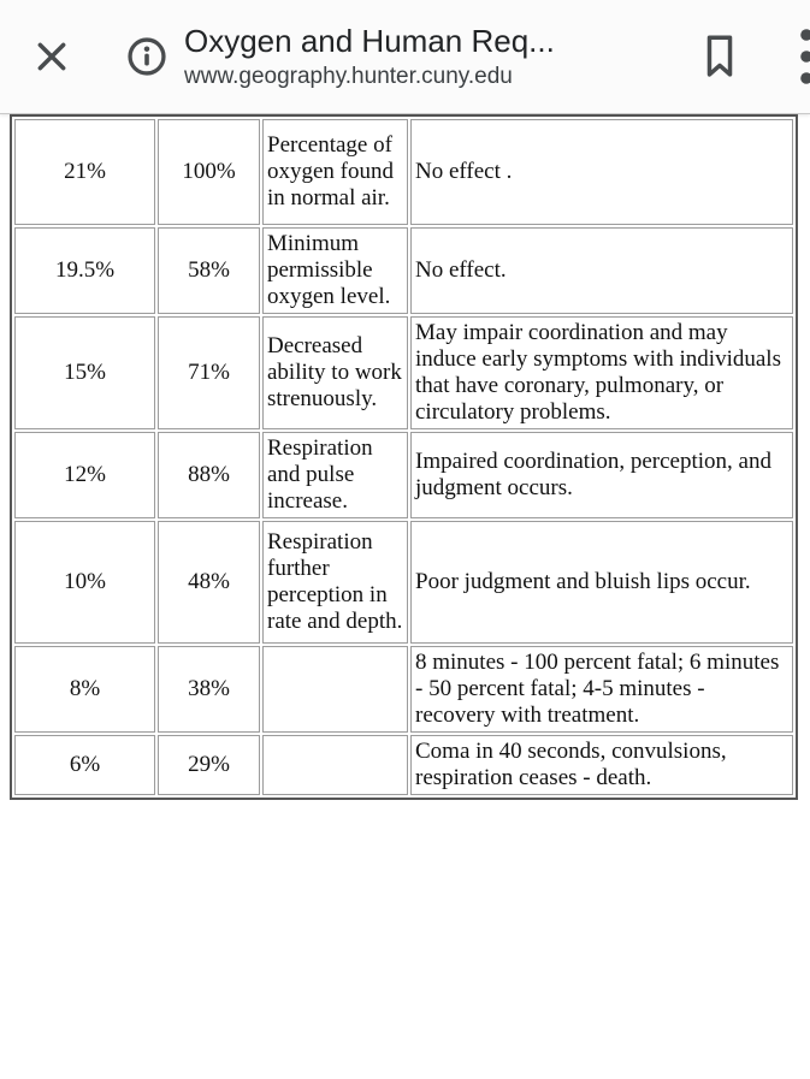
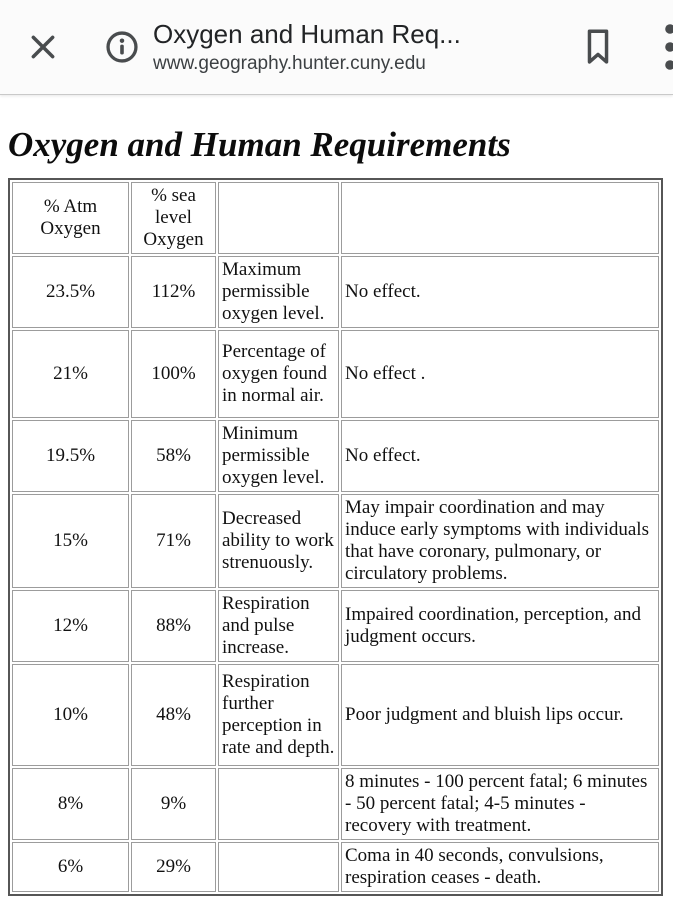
  Oxygen and Human Req...
  www.geography.hunter.cuny.edu
+ Oxygen and Human Requirements
+ % Atm Oxygen	% sea level Oxygen
+ 23.5%	112%	Maximum permissible oxygen level.	No effect.
  21%	100%	Percentage of oxygen found in normal air.	No effect .
  19.5%	58%	Minimum permissible oxygen level.	No effect.
  15%	71%	Decreased ability to work strenuously.	May impair coordination and may induce early symptoms with individuals that have coronary, pulmonary, or circulatory problems.
  12%	88%	Respiration and pulse increase.	Impaired coordination, perception, and judgment occurs.
  10%	48%	Respiration further perception in rate and depth.	Poor judgment and bluish lips occur.
- 8%	38%		8 minutes - 100 percent fatal; 6 minutes - 50 percent fatal; 4-5 minutes - recovery with treatment.
+ 8%	9%		8 minutes - 100 percent fatal; 6 minutes - 50 percent fatal; 4-5 minutes - recovery with treatment.
  6%	29%		Coma in 40 seconds, convulsions, respiration ceases - death.
